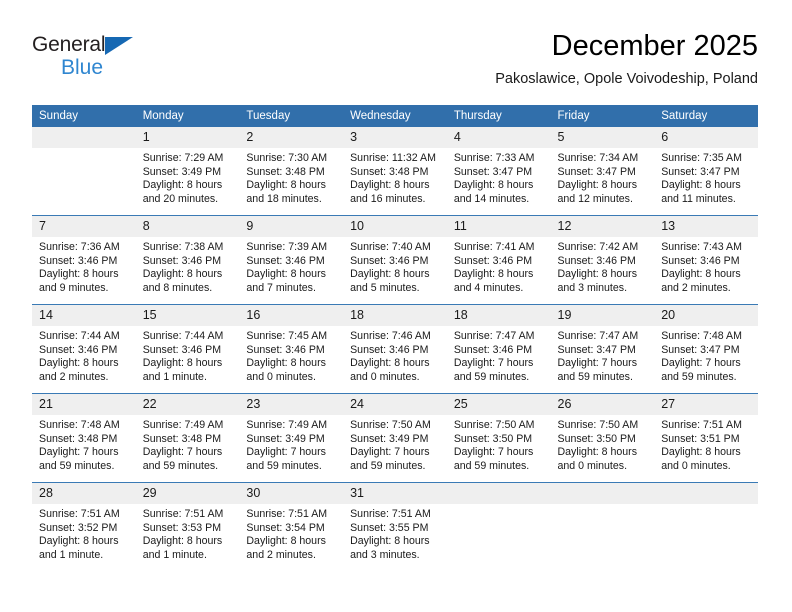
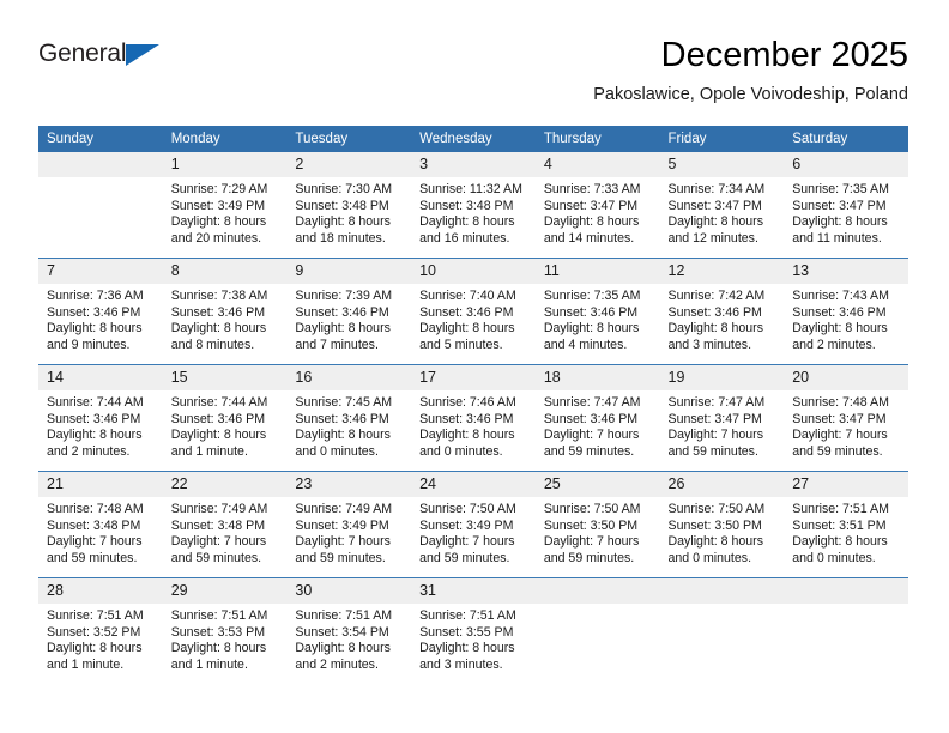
  General
- Blue
  December 2025
  Pakoslawice, Opole Voivodeship, Poland
  Sunday	Monday	Tuesday	Wednesday	Thursday	Friday	Saturday
  	1Sunrise: 7:29 AMSunset: 3:49 PMDaylight: 8 hoursand 20 minutes.	2Sunrise: 7:30 AMSunset: 3:48 PMDaylight: 8 hoursand 18 minutes.	3Sunrise: 11:32 AMSunset: 3:48 PMDaylight: 8 hoursand 16 minutes.	4Sunrise: 7:33 AMSunset: 3:47 PMDaylight: 8 hoursand 14 minutes.	5Sunrise: 7:34 AMSunset: 3:47 PMDaylight: 8 hoursand 12 minutes.	6Sunrise: 7:35 AMSunset: 3:47 PMDaylight: 8 hoursand 11 minutes.
- 7Sunrise: 7:36 AMSunset: 3:46 PMDaylight: 8 hoursand 9 minutes.	8Sunrise: 7:38 AMSunset: 3:46 PMDaylight: 8 hoursand 8 minutes.	9Sunrise: 7:39 AMSunset: 3:46 PMDaylight: 8 hoursand 7 minutes.	10Sunrise: 7:40 AMSunset: 3:46 PMDaylight: 8 hoursand 5 minutes.	11Sunrise: 7:41 AMSunset: 3:46 PMDaylight: 8 hoursand 4 minutes.	12Sunrise: 7:42 AMSunset: 3:46 PMDaylight: 8 hoursand 3 minutes.	13Sunrise: 7:43 AMSunset: 3:46 PMDaylight: 8 hoursand 2 minutes.
+ 7Sunrise: 7:36 AMSunset: 3:46 PMDaylight: 8 hoursand 9 minutes.	8Sunrise: 7:38 AMSunset: 3:46 PMDaylight: 8 hoursand 8 minutes.	9Sunrise: 7:39 AMSunset: 3:46 PMDaylight: 8 hoursand 7 minutes.	10Sunrise: 7:40 AMSunset: 3:46 PMDaylight: 8 hoursand 5 minutes.	11Sunrise: 7:35 AMSunset: 3:46 PMDaylight: 8 hoursand 4 minutes.	12Sunrise: 7:42 AMSunset: 3:46 PMDaylight: 8 hoursand 3 minutes.	13Sunrise: 7:43 AMSunset: 3:46 PMDaylight: 8 hoursand 2 minutes.
- 14Sunrise: 7:44 AMSunset: 3:46 PMDaylight: 8 hoursand 2 minutes.	15Sunrise: 7:44 AMSunset: 3:46 PMDaylight: 8 hoursand 1 minute.	16Sunrise: 7:45 AMSunset: 3:46 PMDaylight: 8 hoursand 0 minutes.	18Sunrise: 7:46 AMSunset: 3:46 PMDaylight: 8 hoursand 0 minutes.	18Sunrise: 7:47 AMSunset: 3:46 PMDaylight: 7 hoursand 59 minutes.	19Sunrise: 7:47 AMSunset: 3:47 PMDaylight: 7 hoursand 59 minutes.	20Sunrise: 7:48 AMSunset: 3:47 PMDaylight: 7 hoursand 59 minutes.
+ 14Sunrise: 7:44 AMSunset: 3:46 PMDaylight: 8 hoursand 2 minutes.	15Sunrise: 7:44 AMSunset: 3:46 PMDaylight: 8 hoursand 1 minute.	16Sunrise: 7:45 AMSunset: 3:46 PMDaylight: 8 hoursand 0 minutes.	17Sunrise: 7:46 AMSunset: 3:46 PMDaylight: 8 hoursand 0 minutes.	18Sunrise: 7:47 AMSunset: 3:46 PMDaylight: 7 hoursand 59 minutes.	19Sunrise: 7:47 AMSunset: 3:47 PMDaylight: 7 hoursand 59 minutes.	20Sunrise: 7:48 AMSunset: 3:47 PMDaylight: 7 hoursand 59 minutes.
  21Sunrise: 7:48 AMSunset: 3:48 PMDaylight: 7 hoursand 59 minutes.	22Sunrise: 7:49 AMSunset: 3:48 PMDaylight: 7 hoursand 59 minutes.	23Sunrise: 7:49 AMSunset: 3:49 PMDaylight: 7 hoursand 59 minutes.	24Sunrise: 7:50 AMSunset: 3:49 PMDaylight: 7 hoursand 59 minutes.	25Sunrise: 7:50 AMSunset: 3:50 PMDaylight: 7 hoursand 59 minutes.	26Sunrise: 7:50 AMSunset: 3:50 PMDaylight: 8 hoursand 0 minutes.	27Sunrise: 7:51 AMSunset: 3:51 PMDaylight: 8 hoursand 0 minutes.
  28Sunrise: 7:51 AMSunset: 3:52 PMDaylight: 8 hoursand 1 minute.	29Sunrise: 7:51 AMSunset: 3:53 PMDaylight: 8 hoursand 1 minute.	30Sunrise: 7:51 AMSunset: 3:54 PMDaylight: 8 hoursand 2 minutes.	31Sunrise: 7:51 AMSunset: 3:55 PMDaylight: 8 hoursand 3 minutes.
